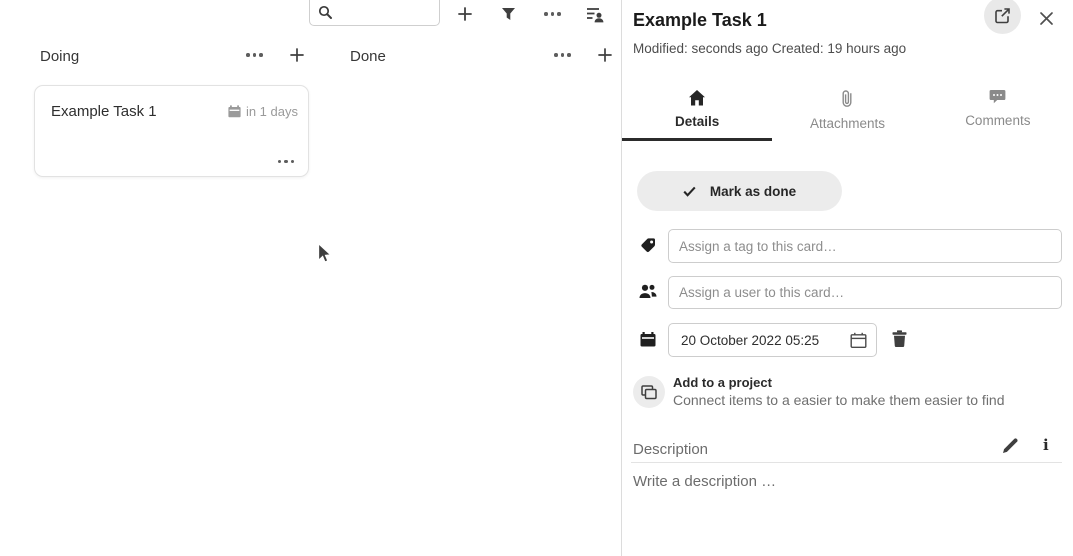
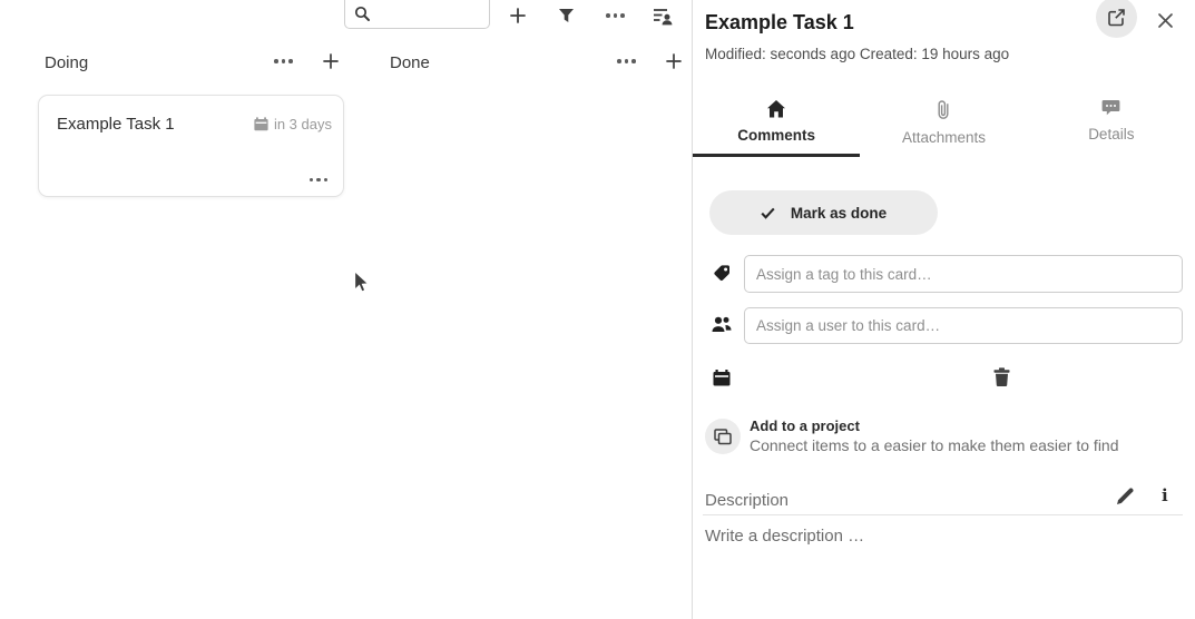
  Doing
  Done
  Example Task 1
- in 1 days
+ in 3 days
  Example Task 1
  Modified: seconds ago Created: 19 hours ago
- Details
+ Comments
  Attachments
- Comments
+ Details
  Mark as done
  Assign a tag to this card…
  Assign a user to this card…
- 20 October 2022 05:25
  Add to a project
  Connect items to a easier to make them easier to find
  Description
  i
  Write a description …
